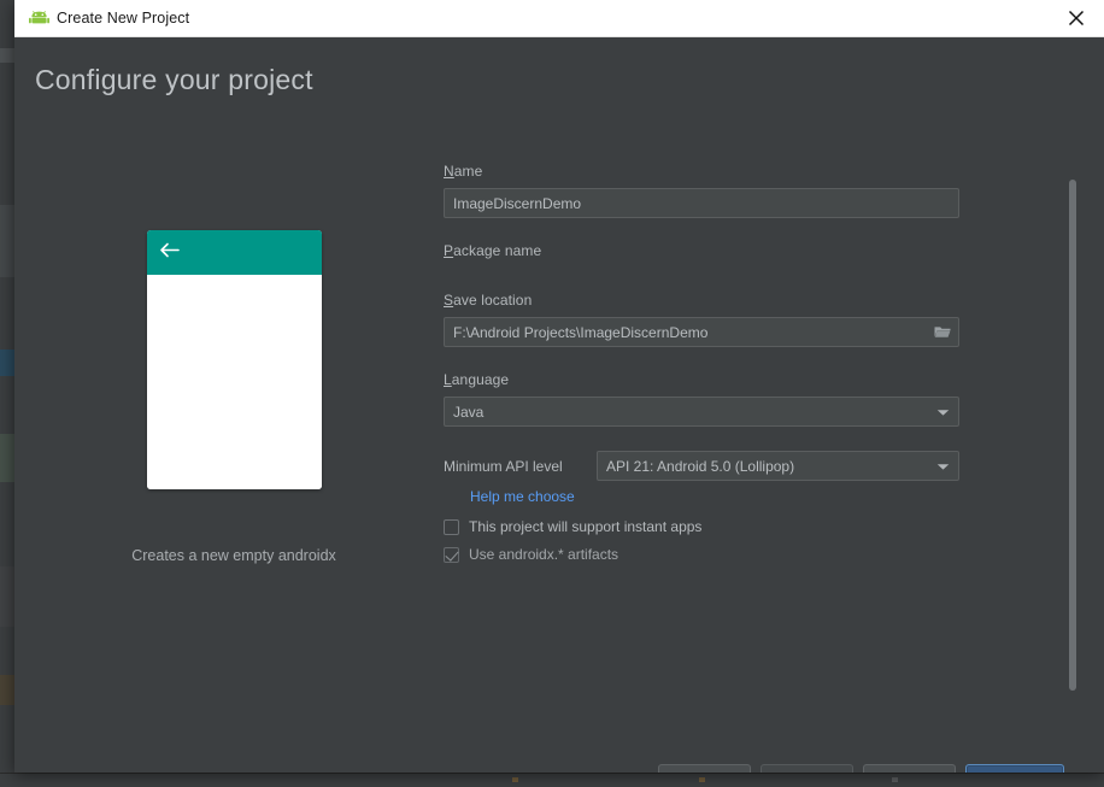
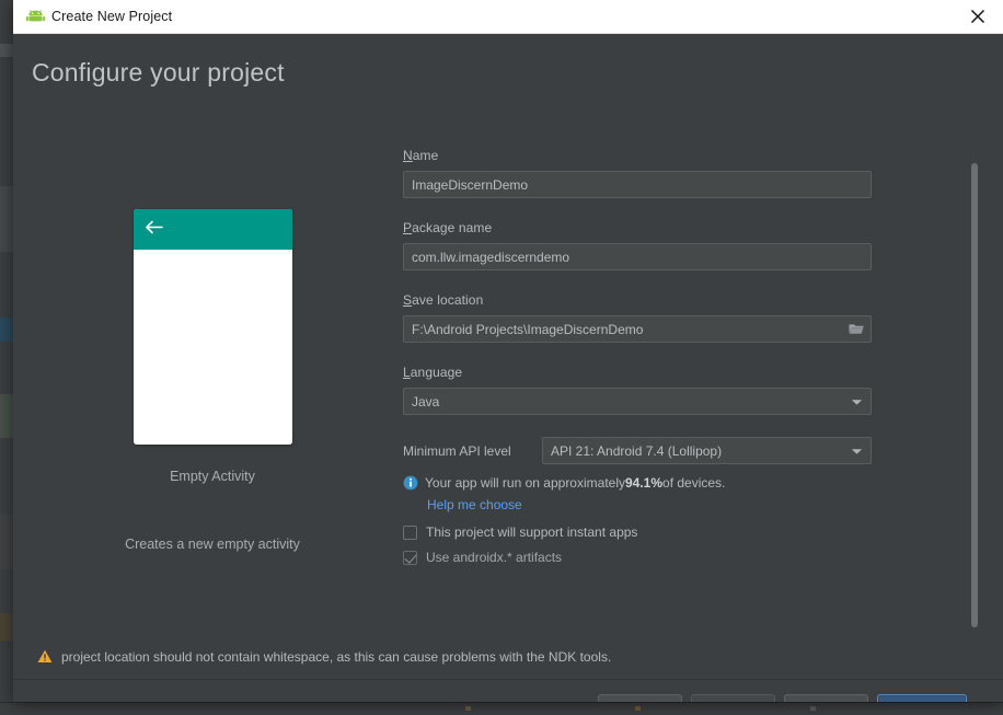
  Create New Project
  Configure your project
+ Empty Activity
- Creates a new empty androidx
+ Creates a new empty activity
  Name
  ImageDiscernDemo
  Package name
+ com.llw.imagediscerndemo
  Save location
  F:\Android Projects\ImageDiscernDemo
  Language
  Java
  Minimum API level
- API 21: Android 5.0 (Lollipop)
+ API 21: Android 7.4 (Lollipop)
+ Your app will run on approximately
+ 94.1%
+ of devices.
  Help me choose
  This project will support instant apps
  Use androidx.* artifacts
+ project location should not contain whitespace, as this can cause problems with the NDK tools.
